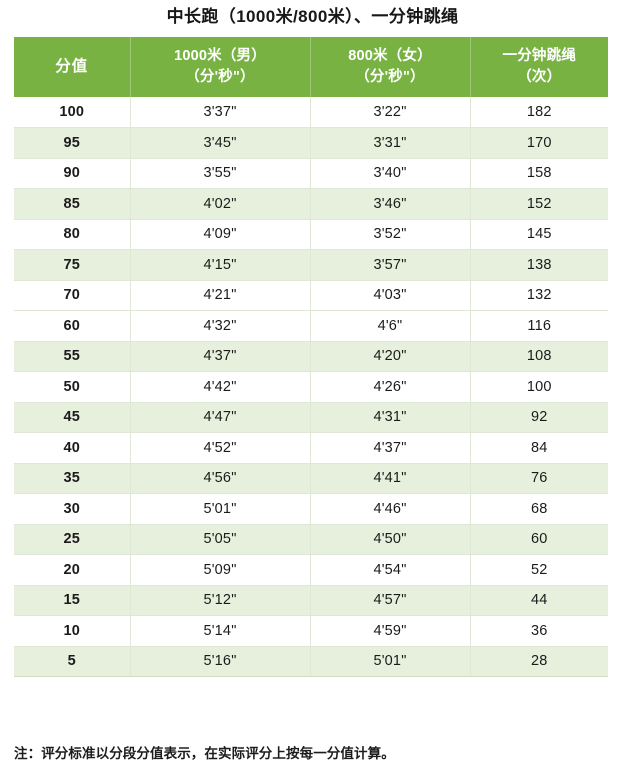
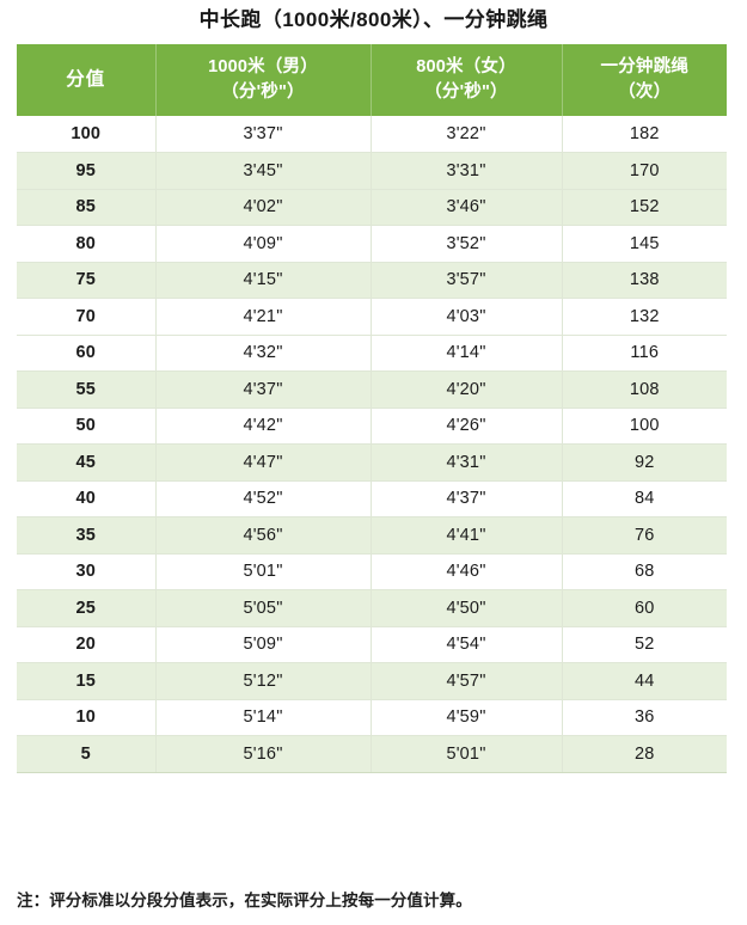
  中长跑（1000米/800米）、一分钟跳绳
  分值	1000米（男） （分'秒"）	800米（女） （分'秒"）	一分钟跳绳 （次）
  100	3'37"	3'22"	182
  95	3'45"	3'31"	170
- 90	3'55"	3'40"	158
  85	4'02"	3'46"	152
  80	4'09"	3'52"	145
  75	4'15"	3'57"	138
  70	4'21"	4'03"	132
- 60	4'32"	4'6"	116
+ 60	4'32"	4'14"	116
  55	4'37"	4'20"	108
  50	4'42"	4'26"	100
  45	4'47"	4'31"	92
  40	4'52"	4'37"	84
  35	4'56"	4'41"	76
  30	5'01"	4'46"	68
  25	5'05"	4'50"	60
  20	5'09"	4'54"	52
  15	5'12"	4'57"	44
  10	5'14"	4'59"	36
  5	5'16"	5'01"	28
  注：评分标准以分段分值表示，在实际评分上按每一分值计算。
